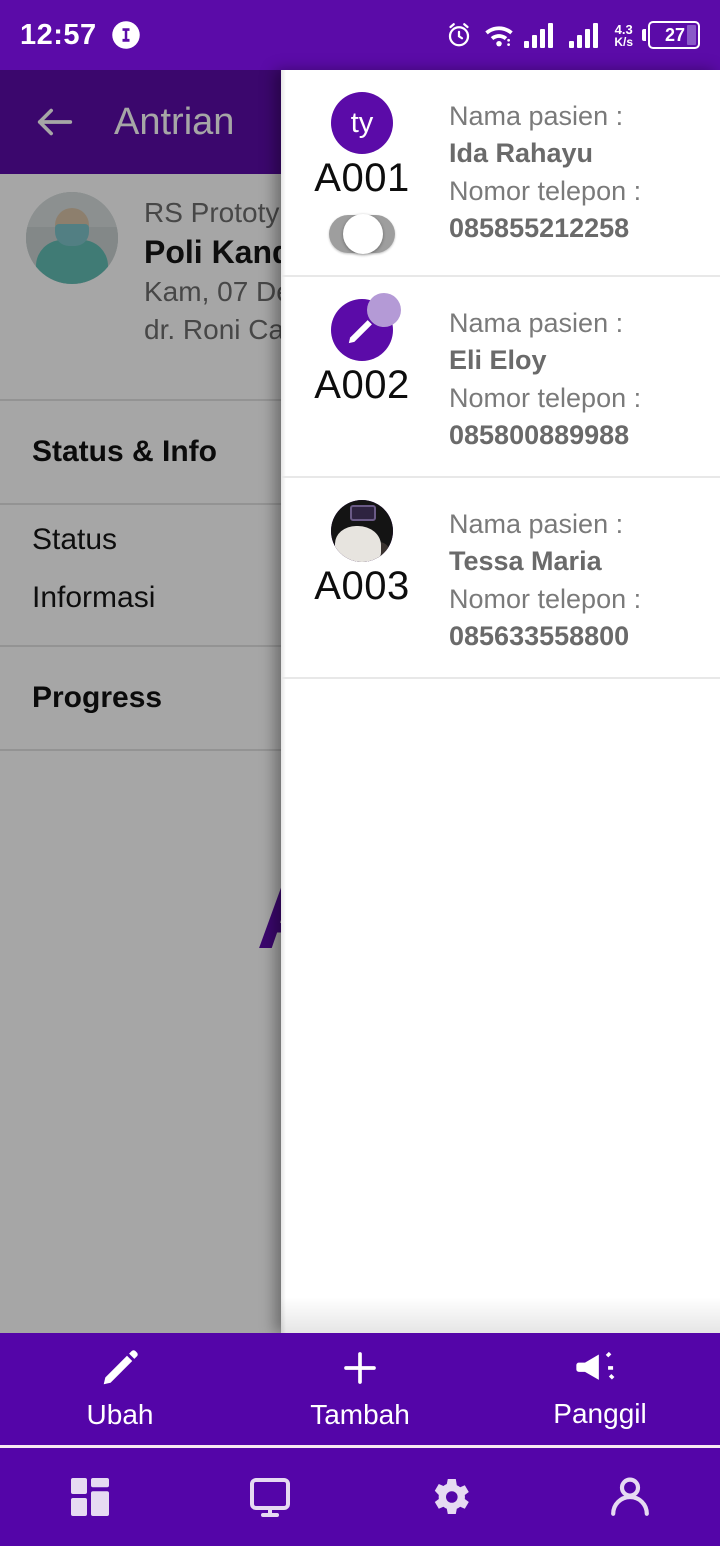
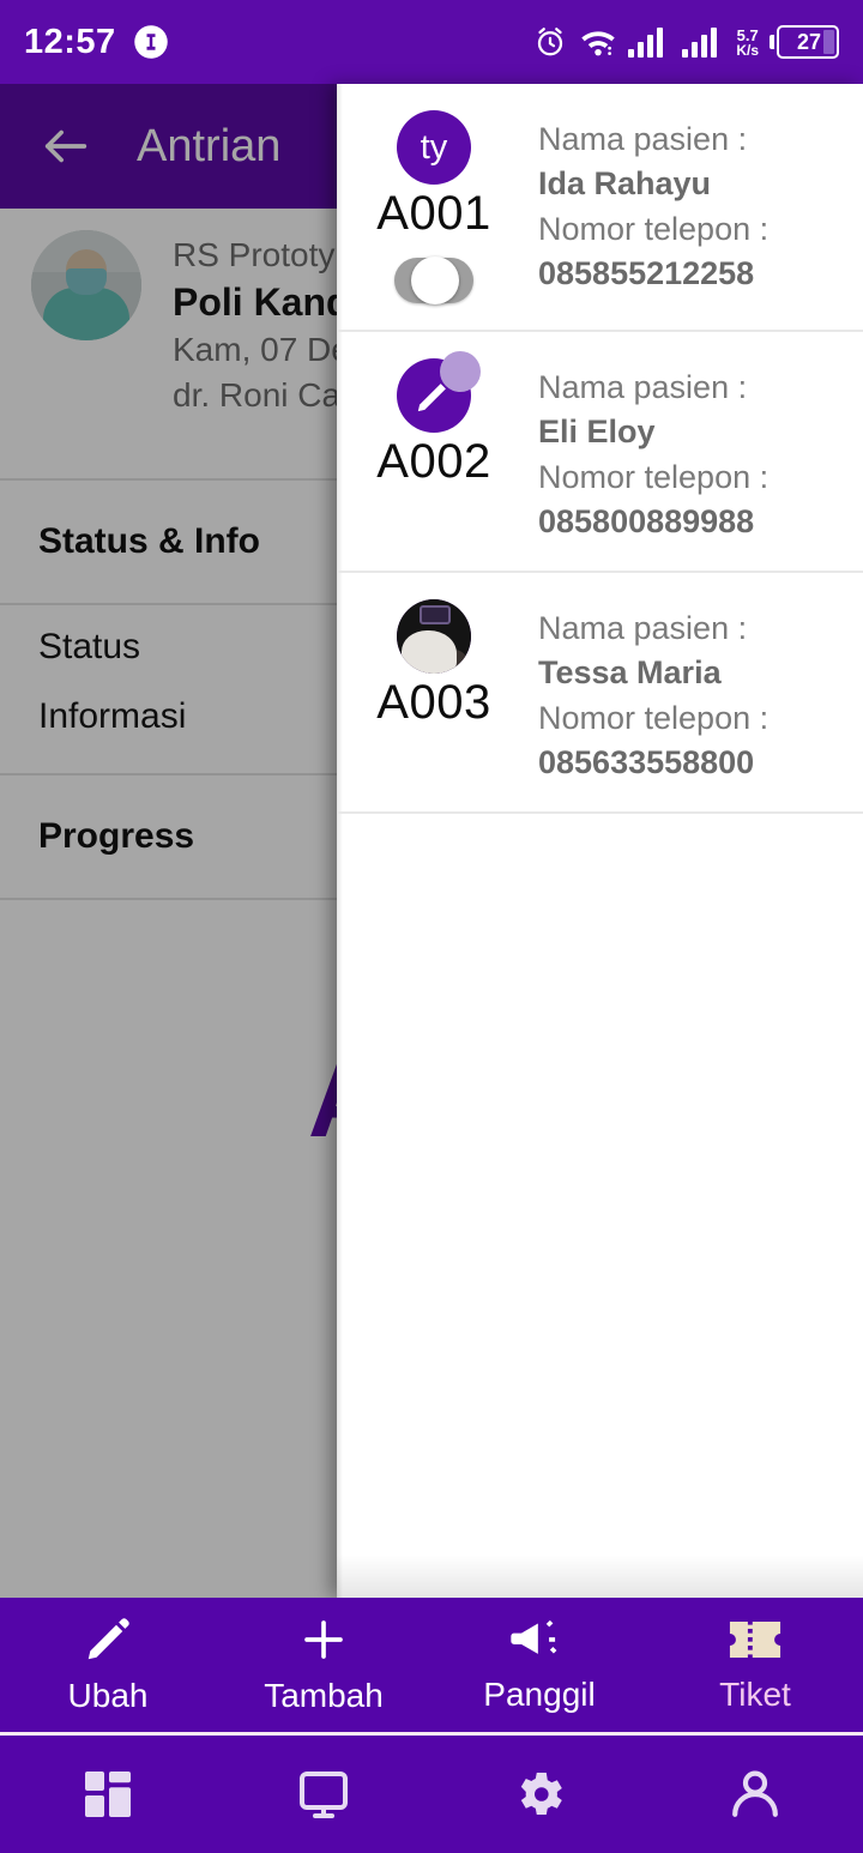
  12:57
- 4.3
+ 5.7
  K/s
  27
  Antrian
  RS Prototy
  Kam, 07 D
  dr. Roni Ca
  Status & Info
  Status
  Informasi
  Progress
  ty
  A001
  Nama pasien :
  Ida Rahayu
  Nomor telepon :
  085855212258
  A002
  Nama pasien :
  Eli Eloy
  Nomor telepon :
  085800889988
  A003
  Nama pasien :
  Tessa Maria
  Nomor telepon :
  085633558800
  Ubah
  Tambah
  Panggil
+ Tiket
